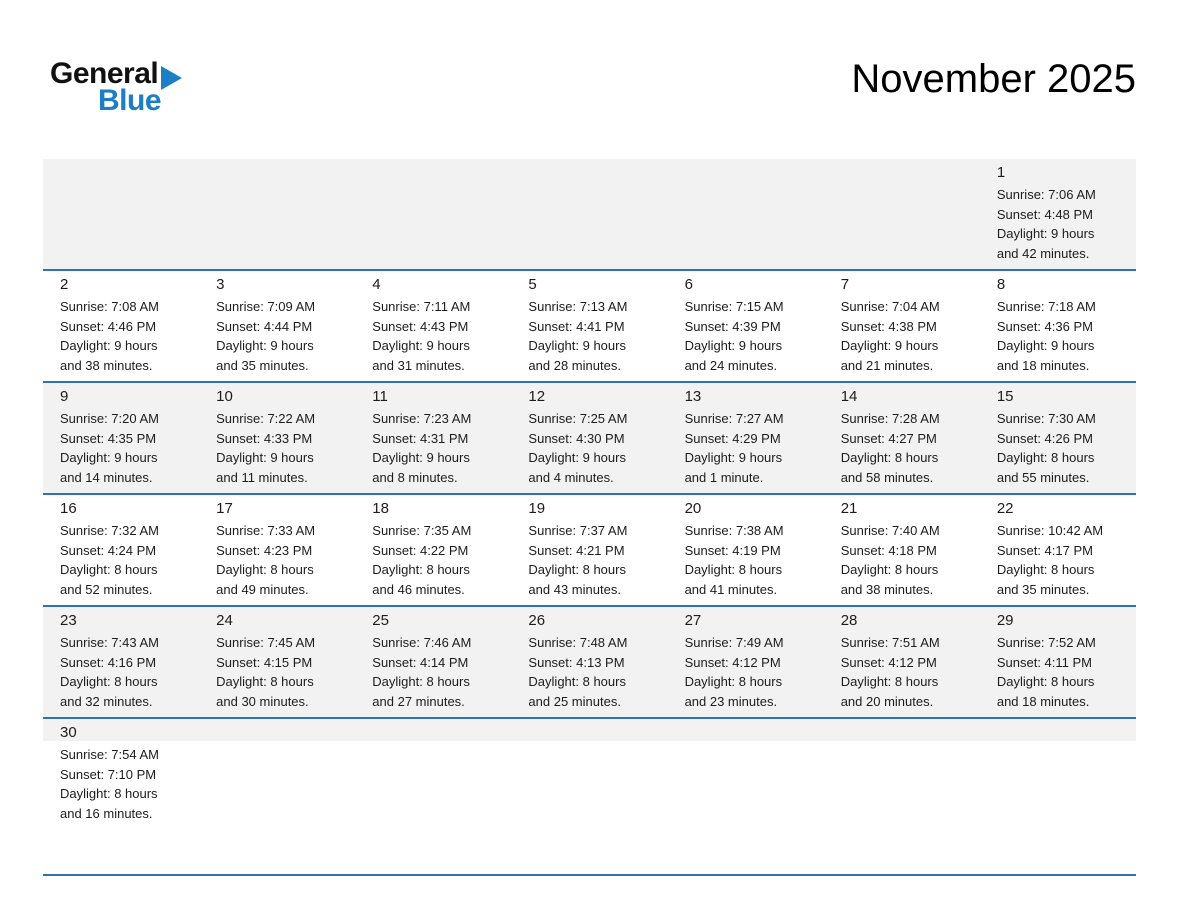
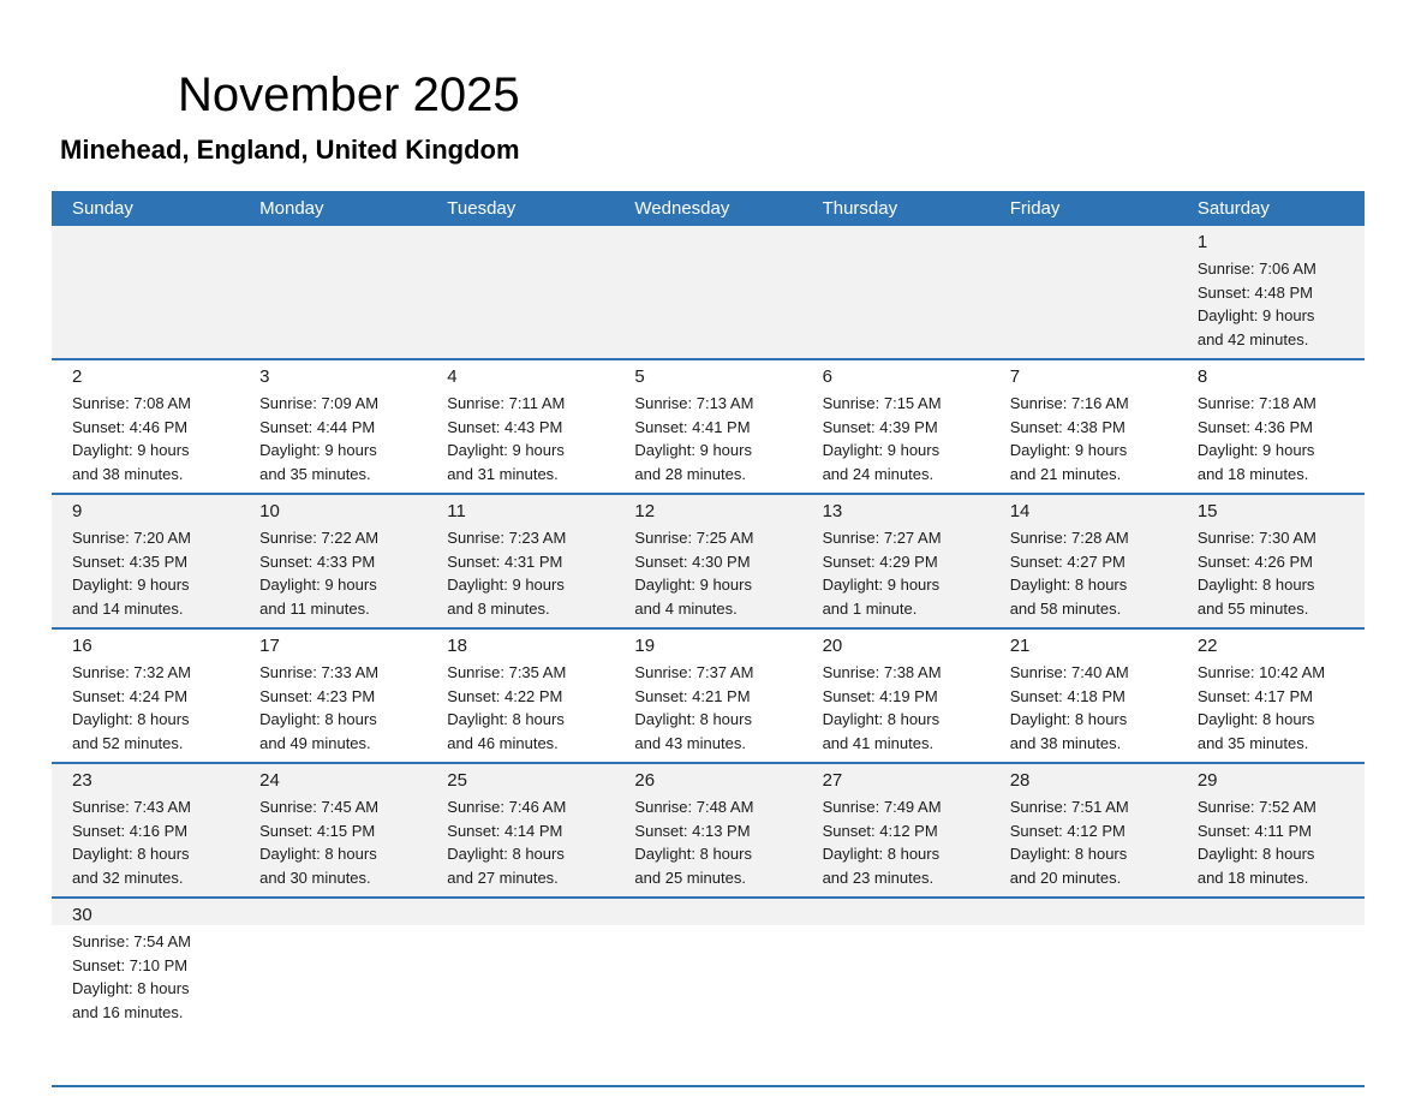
- General
- Blue
  November 2025
+ Minehead, England, United Kingdom
+ Sunday
+ Monday
+ Tuesday
+ Wednesday
+ Thursday
+ Friday
+ Saturday
  1
  Sunrise: 7:06 AM
  Sunset: 4:48 PM
  Daylight: 9 hours
  and 42 minutes.
  2
  Sunrise: 7:08 AM
  Sunset: 4:46 PM
  Daylight: 9 hours
  and 38 minutes.
  3
  Sunrise: 7:09 AM
  Sunset: 4:44 PM
  Daylight: 9 hours
  and 35 minutes.
  4
  Sunrise: 7:11 AM
  Sunset: 4:43 PM
  Daylight: 9 hours
  and 31 minutes.
  5
  Sunrise: 7:13 AM
  Sunset: 4:41 PM
  Daylight: 9 hours
  and 28 minutes.
  6
  Sunrise: 7:15 AM
  Sunset: 4:39 PM
  Daylight: 9 hours
  and 24 minutes.
  7
- Sunrise: 7:04 AM
+ Sunrise: 7:16 AM
  Sunset: 4:38 PM
  Daylight: 9 hours
  and 21 minutes.
  8
  Sunrise: 7:18 AM
  Sunset: 4:36 PM
  Daylight: 9 hours
  and 18 minutes.
  9
  Sunrise: 7:20 AM
  Sunset: 4:35 PM
  Daylight: 9 hours
  and 14 minutes.
  10
  Sunrise: 7:22 AM
  Sunset: 4:33 PM
  Daylight: 9 hours
  and 11 minutes.
  11
  Sunrise: 7:23 AM
  Sunset: 4:31 PM
  Daylight: 9 hours
  and 8 minutes.
  12
  Sunrise: 7:25 AM
  Sunset: 4:30 PM
  Daylight: 9 hours
  and 4 minutes.
  13
  Sunrise: 7:27 AM
  Sunset: 4:29 PM
  Daylight: 9 hours
  and 1 minute.
  14
  Sunrise: 7:28 AM
  Sunset: 4:27 PM
  Daylight: 8 hours
  and 58 minutes.
  15
  Sunrise: 7:30 AM
  Sunset: 4:26 PM
  Daylight: 8 hours
  and 55 minutes.
  16
  Sunrise: 7:32 AM
  Sunset: 4:24 PM
  Daylight: 8 hours
  and 52 minutes.
  17
  Sunrise: 7:33 AM
  Sunset: 4:23 PM
  Daylight: 8 hours
  and 49 minutes.
  18
  Sunrise: 7:35 AM
  Sunset: 4:22 PM
  Daylight: 8 hours
  and 46 minutes.
  19
  Sunrise: 7:37 AM
  Sunset: 4:21 PM
  Daylight: 8 hours
  and 43 minutes.
  20
  Sunrise: 7:38 AM
  Sunset: 4:19 PM
  Daylight: 8 hours
  and 41 minutes.
  21
  Sunrise: 7:40 AM
  Sunset: 4:18 PM
  Daylight: 8 hours
  and 38 minutes.
  22
  Sunrise: 10:42 AM
  Sunset: 4:17 PM
  Daylight: 8 hours
  and 35 minutes.
  23
  Sunrise: 7:43 AM
  Sunset: 4:16 PM
  Daylight: 8 hours
  and 32 minutes.
  24
  Sunrise: 7:45 AM
  Sunset: 4:15 PM
  Daylight: 8 hours
  and 30 minutes.
  25
  Sunrise: 7:46 AM
  Sunset: 4:14 PM
  Daylight: 8 hours
  and 27 minutes.
  26
  Sunrise: 7:48 AM
  Sunset: 4:13 PM
  Daylight: 8 hours
  and 25 minutes.
  27
  Sunrise: 7:49 AM
  Sunset: 4:12 PM
  Daylight: 8 hours
  and 23 minutes.
  28
  Sunrise: 7:51 AM
  Sunset: 4:12 PM
  Daylight: 8 hours
  and 20 minutes.
  29
  Sunrise: 7:52 AM
  Sunset: 4:11 PM
  Daylight: 8 hours
  and 18 minutes.
  30
  Sunrise: 7:54 AM
  Sunset: 7:10 PM
  Daylight: 8 hours
  and 16 minutes.
